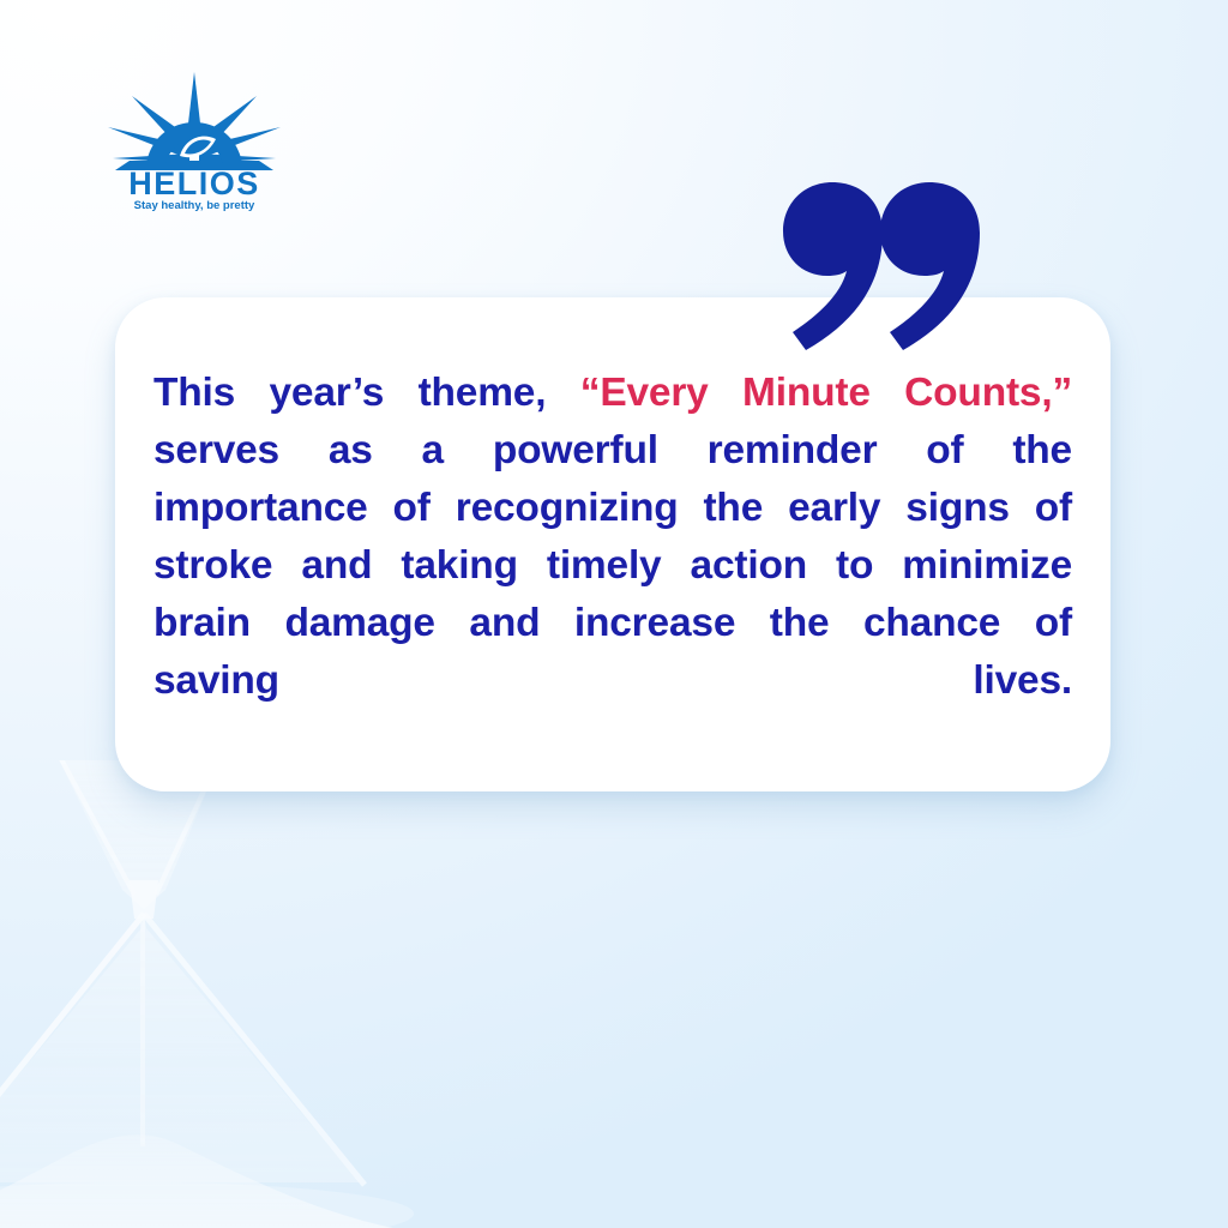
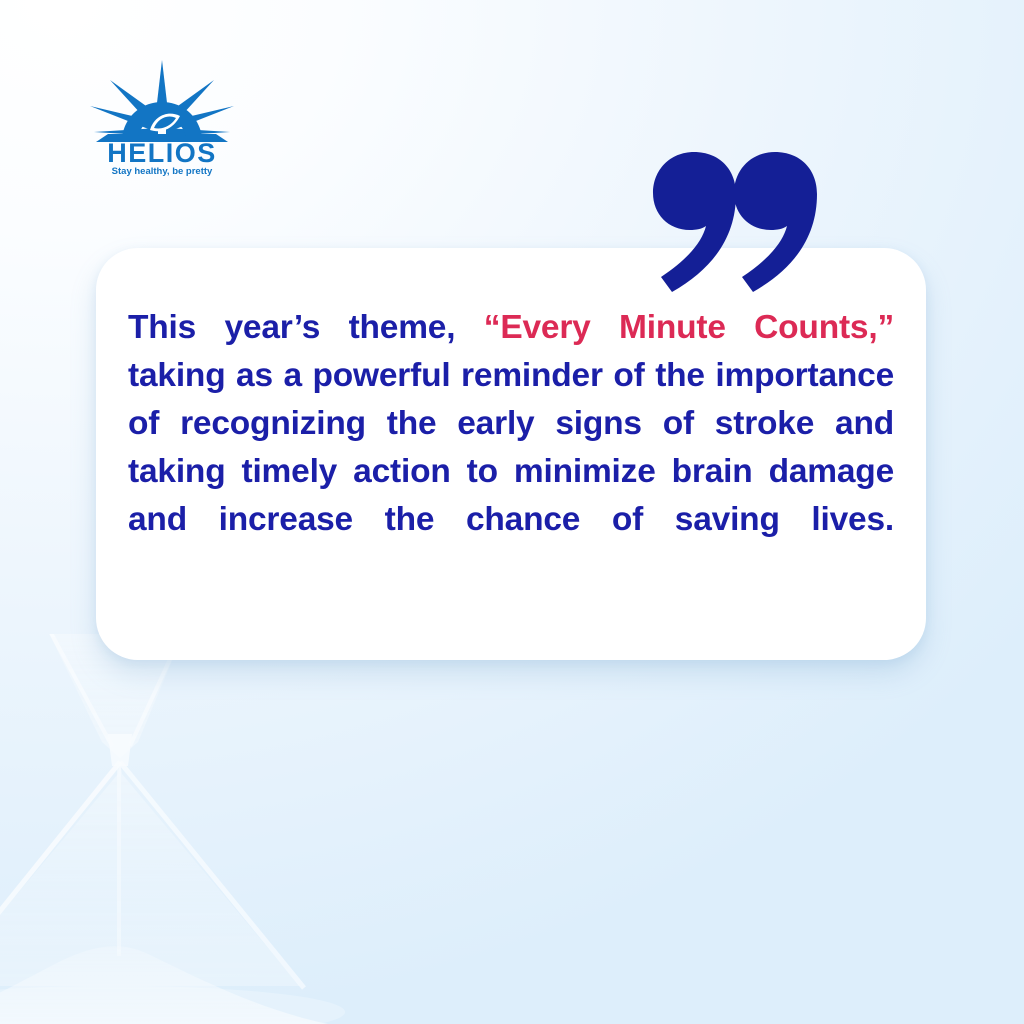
  HELIOS
  Stay healthy, be pretty
- This year’s theme, “Every Minute Counts,” serves as a powerful reminder of the importance of recognizing the early signs of stroke and taking timely action to minimize brain damage and increase the chance of saving lives.
+ This year’s theme, “Every Minute Counts,” taking as a powerful reminder of the importance of recognizing the early signs of stroke and taking timely action to minimize brain damage and increase the chance of saving lives.
